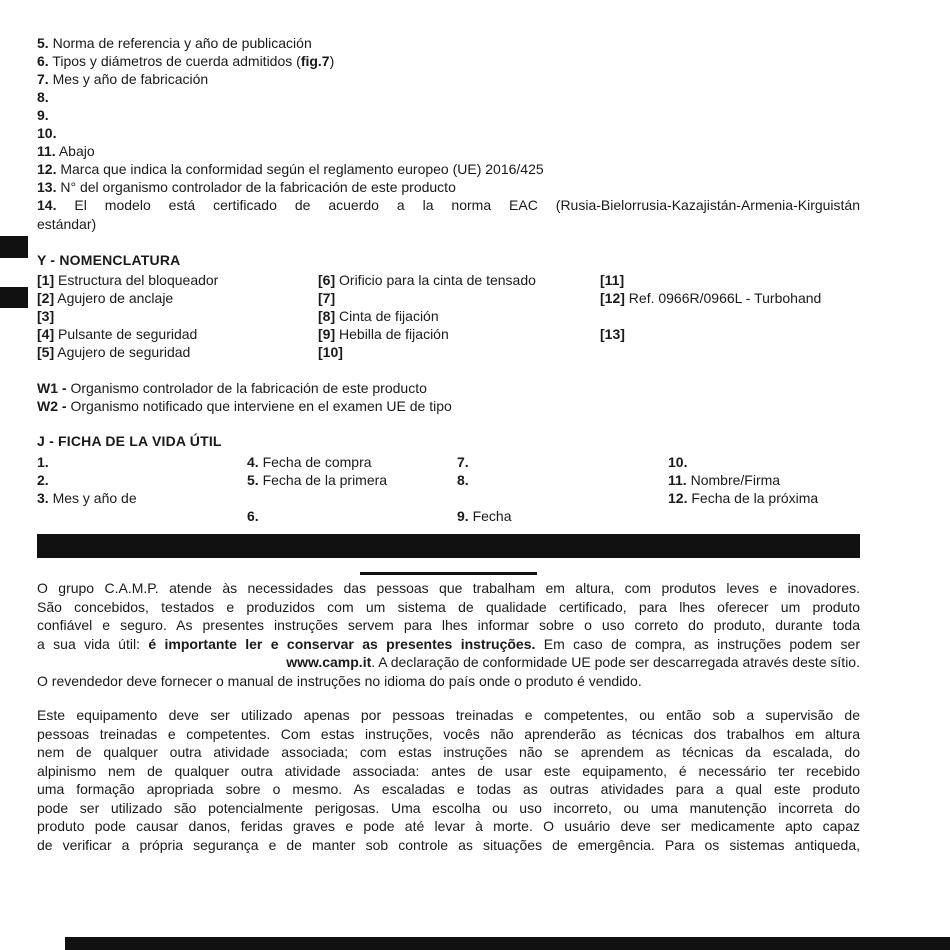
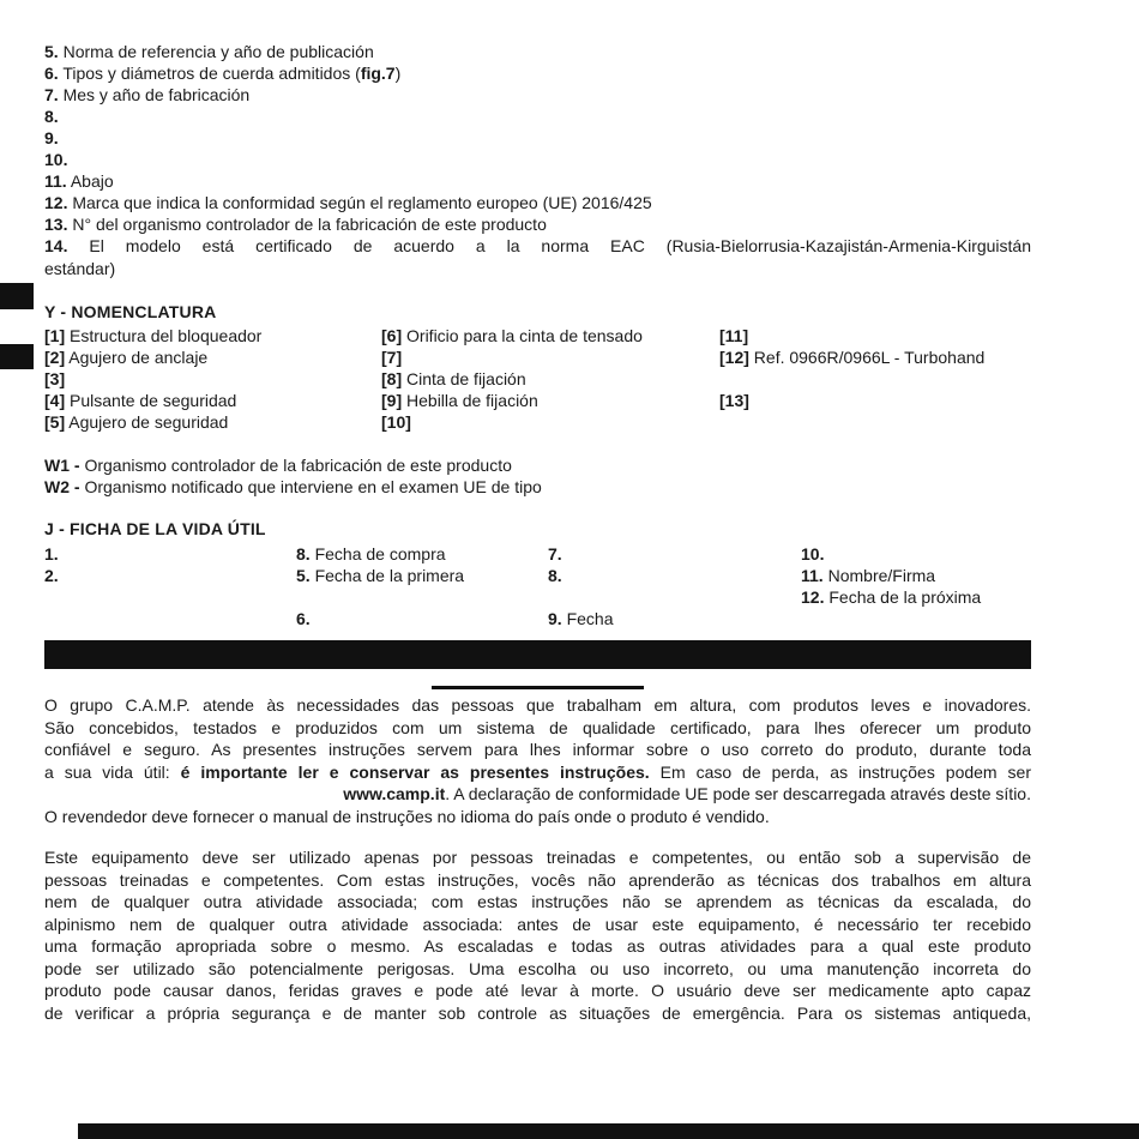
  5. Norma de referencia y año de publicación
  6. Tipos y diámetros de cuerda admitidos (fig.7)
  7. Mes y año de fabricación
  8.
  9.
  10.
  11. Abajo
  12. Marca que indica la conformidad según el reglamento europeo (UE) 2016/425
  13. N° del organismo controlador de la fabricación de este producto
  14. El modelo está certificado de acuerdo a la norma EAC (Rusia-Bielorrusia-Kazajistán-Armenia-Kirguistán
  estándar)
  Y - NOMENCLATURA
  [1] Estructura del bloqueador
  [2] Agujero de anclaje
  [3]
  [4] Pulsante de seguridad
  [5] Agujero de seguridad
  [6] Orificio para la cinta de tensado
  [7]
  [8] Cinta de fijación
  [9] Hebilla de fijación
  [10]
  [11]
  [12] Ref. 0966R/0966L - Turbohand
  [13]
  W1 - Organismo controlador de la fabricación de este producto
  W2 - Organismo notificado que interviene en el examen UE de tipo
  J - FICHA DE LA VIDA ÚTIL
  1.
  2.
- 3. Mes y año de
- 4. Fecha de compra
+ 8. Fecha de compra
  5. Fecha de la primera
  6.
  7.
  8.
  9. Fecha
  10.
  11. Nombre/Firma
  12. Fecha de la próxima
  O grupo C.A.M.P. atende às necessidades das pessoas que trabalham em altura, com produtos leves e inovadores.
  São concebidos, testados e produzidos com um sistema de qualidade certificado, para lhes oferecer um produto
  confiável e seguro. As presentes instruções servem para lhes informar sobre o uso correto do produto, durante toda
- a sua vida útil: é importante ler e conservar as presentes instruções. Em caso de compra, as instruções podem ser
+ a sua vida útil: é importante ler e conservar as presentes instruções. Em caso de perda, as instruções podem ser
  www.camp.it. A declaração de conformidade UE pode ser descarregada através deste sítio.
  O revendedor deve fornecer o manual de instruções no idioma do país onde o produto é vendido.
  Este equipamento deve ser utilizado apenas por pessoas treinadas e competentes, ou então sob a supervisão de
  pessoas treinadas e competentes. Com estas instruções, vocês não aprenderão as técnicas dos trabalhos em altura
  nem de qualquer outra atividade associada; com estas instruções não se aprendem as técnicas da escalada, do
  alpinismo nem de qualquer outra atividade associada: antes de usar este equipamento, é necessário ter recebido
  uma formação apropriada sobre o mesmo. As escaladas e todas as outras atividades para a qual este produto
  pode ser utilizado são potencialmente perigosas. Uma escolha ou uso incorreto, ou uma manutenção incorreta do
  produto pode causar danos, feridas graves e pode até levar à morte. O usuário deve ser medicamente apto capaz
  de verificar a própria segurança e de manter sob controle as situações de emergência. Para os sistemas antiqueda,
